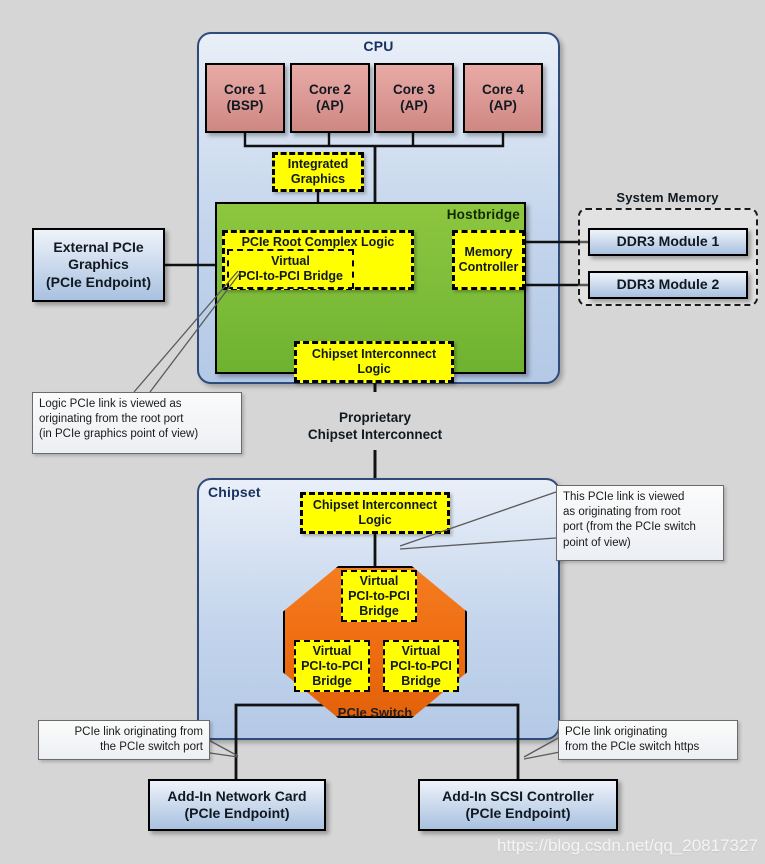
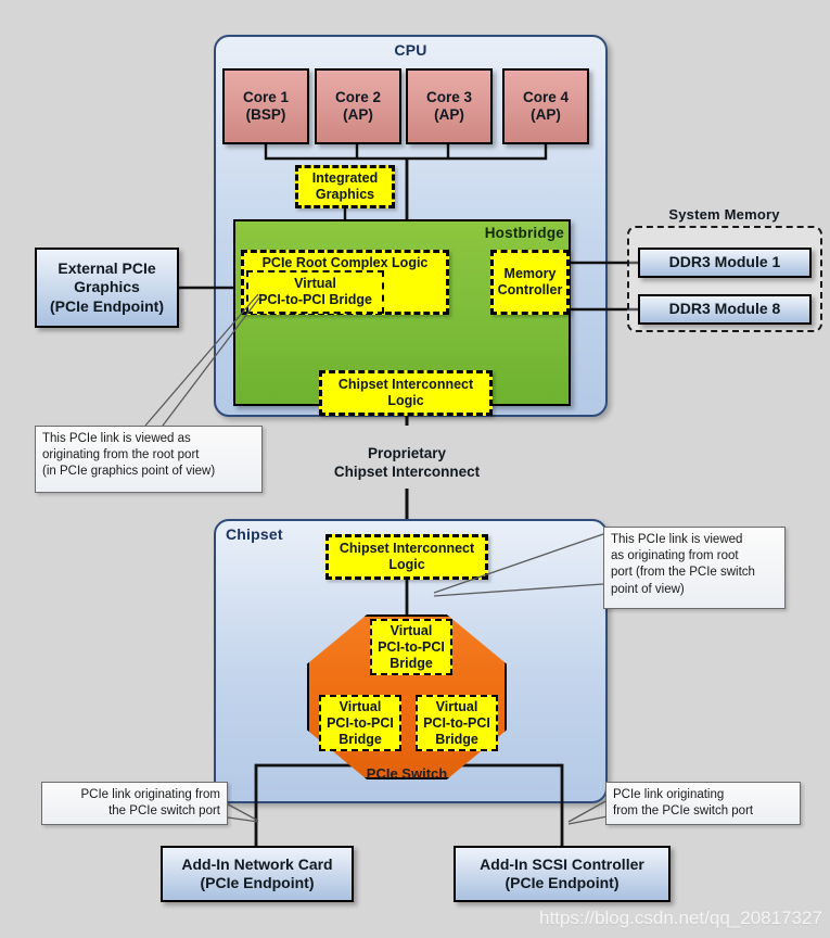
  CPU
  Core 1
  (BSP)
  Core 2
  (AP)
  Core 3
  (AP)
  Core 4
  (AP)
  Integrated
  Graphics
  Hostbridge
  PCIe Root Complex Logic
  Virtual
  PCI-to-PCI Bridge
  Memory
  Controller
  Chipset Interconnect
  Logic
  System Memory
  DDR3 Module 1
- DDR3 Module 2
+ DDR3 Module 8
  External PCIe
  Graphics
  (PCIe Endpoint)
- Logic PCIe link is viewed as
+ This PCIe link is viewed as
  originating from the root port
  (in PCIe graphics point of view)
  Proprietary
  Chipset Interconnect
  Chipset
  Chipset Interconnect
  Logic
  PCIe Switch
  Virtual
  PCI-to-PCI
  Bridge
  Virtual
  PCI-to-PCI
  Bridge
  Virtual
  PCI-to-PCI
  Bridge
  This PCIe link is viewed
  as originating from root
  port (from the PCIe switch
  point of view)
  PCIe link originating from
  the PCIe switch port
  PCIe link originating
- from the PCIe switch https
+ from the PCIe switch port
  Add-In Network Card
  (PCIe Endpoint)
  Add-In SCSI Controller
  (PCIe Endpoint)
  https://blog.csdn.net/qq_20817327
